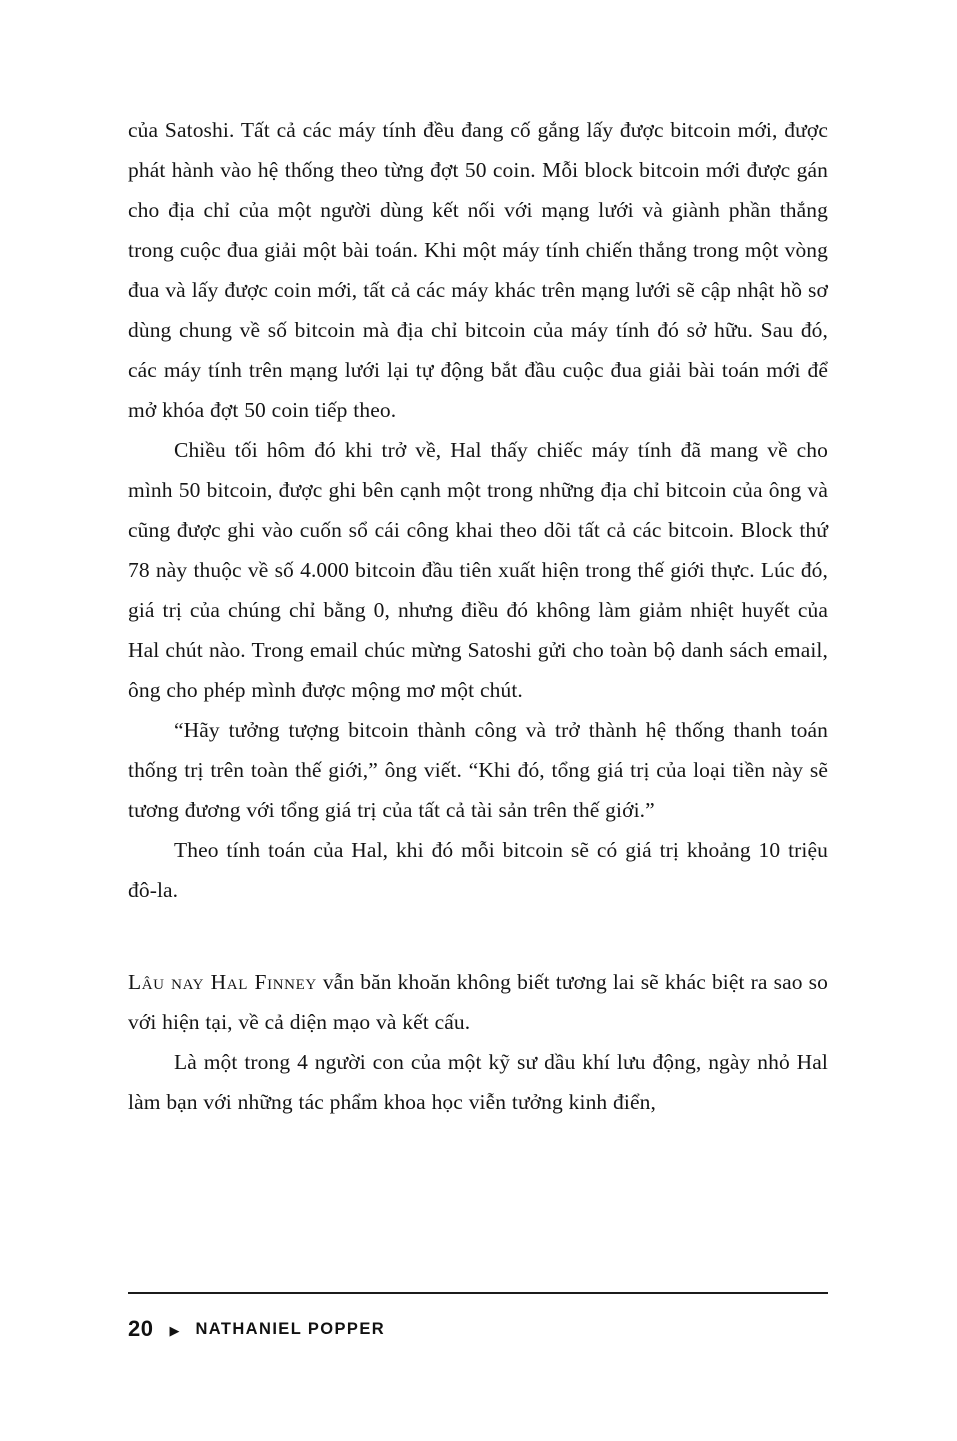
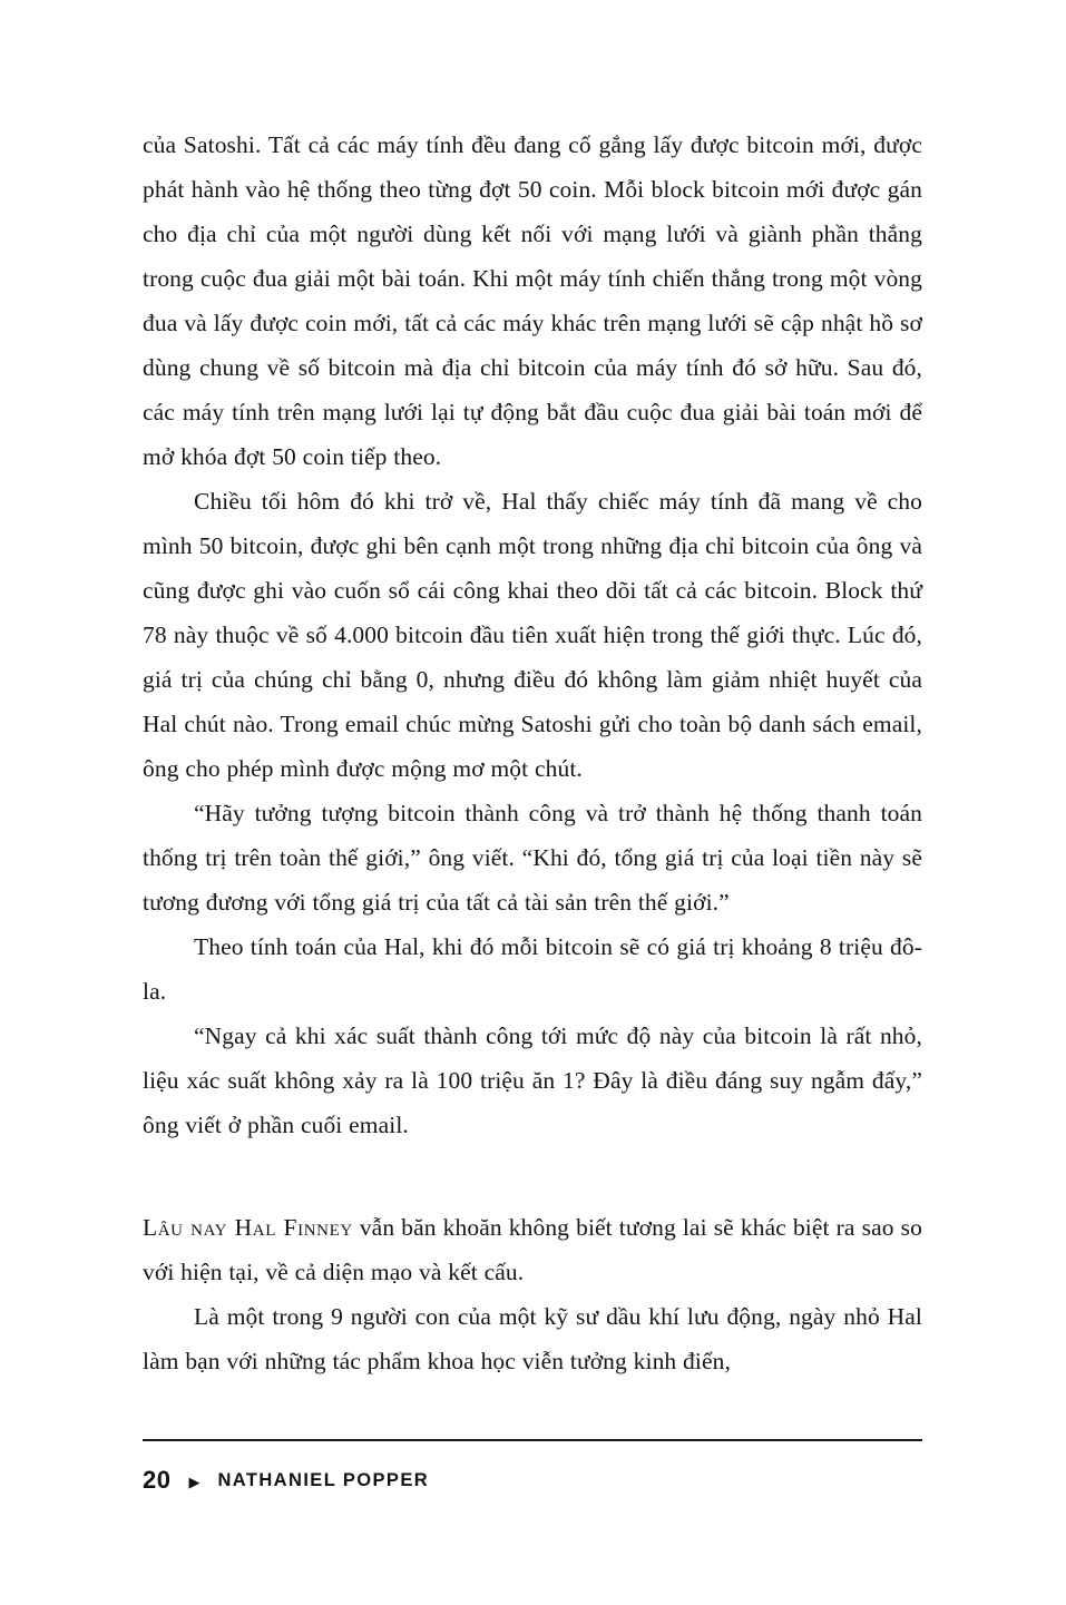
  của Satoshi. Tất cả các máy tính đều đang cố gắng lấy được bitcoin mới, được phát hành vào hệ thống theo từng đợt 50 coin. Mỗi block bitcoin mới được gán cho địa chỉ của một người dùng kết nối với mạng lưới và giành phần thắng trong cuộc đua giải một bài toán. Khi một máy tính chiến thắng trong một vòng đua và lấy được coin mới, tất cả các máy khác trên mạng lưới sẽ cập nhật hồ sơ dùng chung về số bitcoin mà địa chỉ bitcoin của máy tính đó sở hữu. Sau đó, các máy tính trên mạng lưới lại tự động bắt đầu cuộc đua giải bài toán mới để mở khóa đợt 50 coin tiếp theo.
  Chiều tối hôm đó khi trở về, Hal thấy chiếc máy tính đã mang về cho mình 50 bitcoin, được ghi bên cạnh một trong những địa chỉ bitcoin của ông và cũng được ghi vào cuốn sổ cái công khai theo dõi tất cả các bitcoin. Block thứ 78 này thuộc về số 4.000 bitcoin đầu tiên xuất hiện trong thế giới thực. Lúc đó, giá trị của chúng chỉ bằng 0, nhưng điều đó không làm giảm nhiệt huyết của Hal chút nào. Trong email chúc mừng Satoshi gửi cho toàn bộ danh sách email, ông cho phép mình được mộng mơ một chút.
  “Hãy tưởng tượng bitcoin thành công và trở thành hệ thống thanh toán thống trị trên toàn thế giới,” ông viết. “Khi đó, tổng giá trị của loại tiền này sẽ tương đương với tổng giá trị của tất cả tài sản trên thế giới.”
- Theo tính toán của Hal, khi đó mỗi bitcoin sẽ có giá trị khoảng 10 triệu đô-la.
+ Theo tính toán của Hal, khi đó mỗi bitcoin sẽ có giá trị khoảng 8 triệu đô-la.
+ “Ngay cả khi xác suất thành công tới mức độ này của bitcoin là rất nhỏ, liệu xác suất không xảy ra là 100 triệu ăn 1? Đây là điều đáng suy ngẫm đấy,” ông viết ở phần cuối email.
  Lâu nay Hal Finney vẫn băn khoăn không biết tương lai sẽ khác biệt ra sao so với hiện tại, về cả diện mạo và kết cấu.
- Là một trong 4 người con của một kỹ sư dầu khí lưu động, ngày nhỏ Hal làm bạn với những tác phẩm khoa học viễn tưởng kinh điển,
+ Là một trong 9 người con của một kỹ sư dầu khí lưu động, ngày nhỏ Hal làm bạn với những tác phẩm khoa học viễn tưởng kinh điển,
  20
  ▶
  NATHANIEL POPPER
